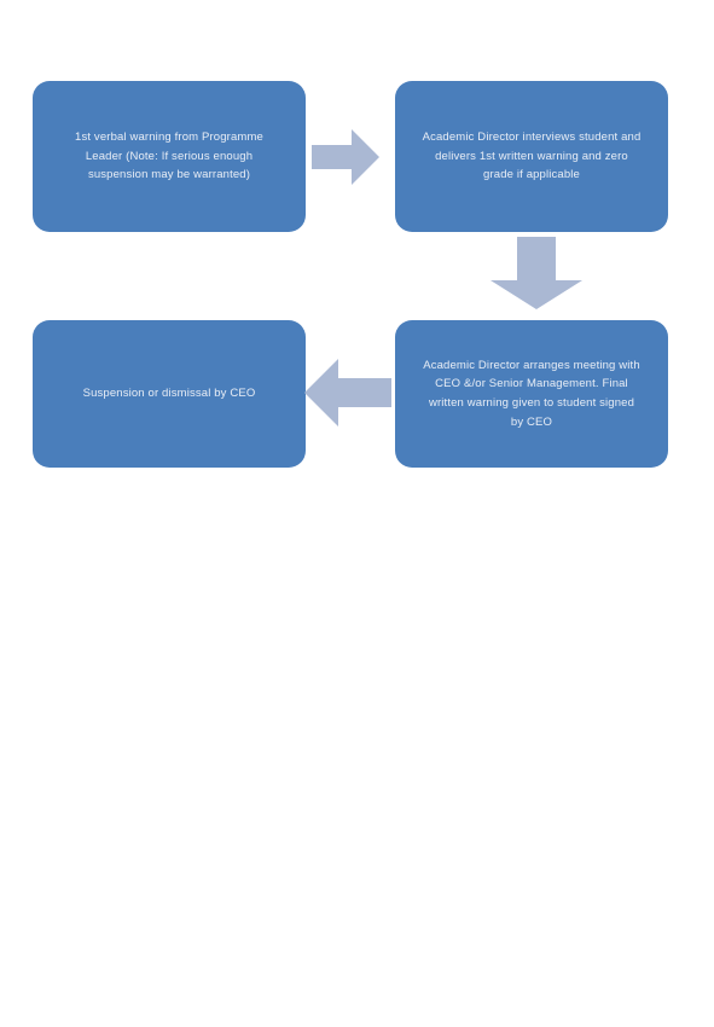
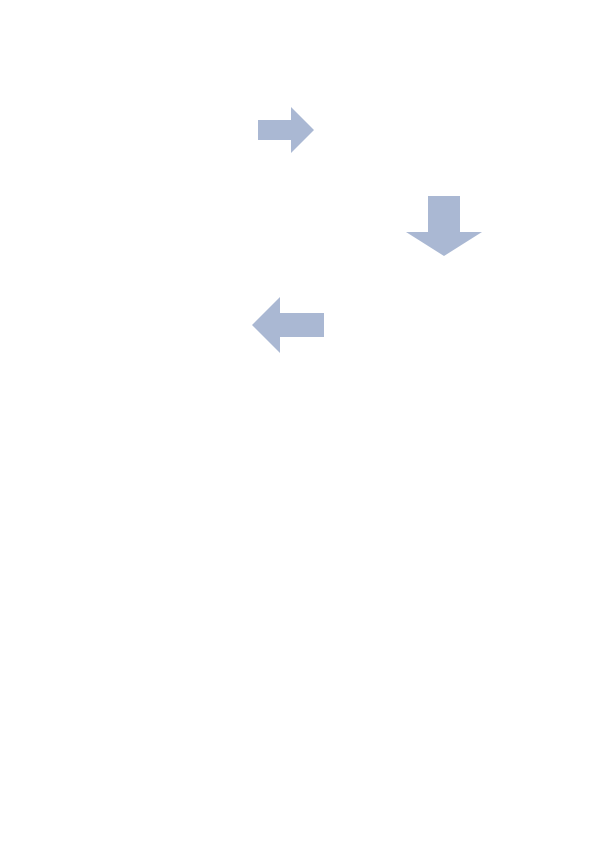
- 1st verbal warning from Programme
- Leader (Note: If serious enough
- suspension may be warranted)
- Academic Director interviews student and
- delivers 1st written warning and zero
- grade if applicable
- Suspension or dismissal by CEO
- Academic Director arranges meeting with
- CEO &/or Senior Management. Final
- written warning given to student signed
- by CEO
